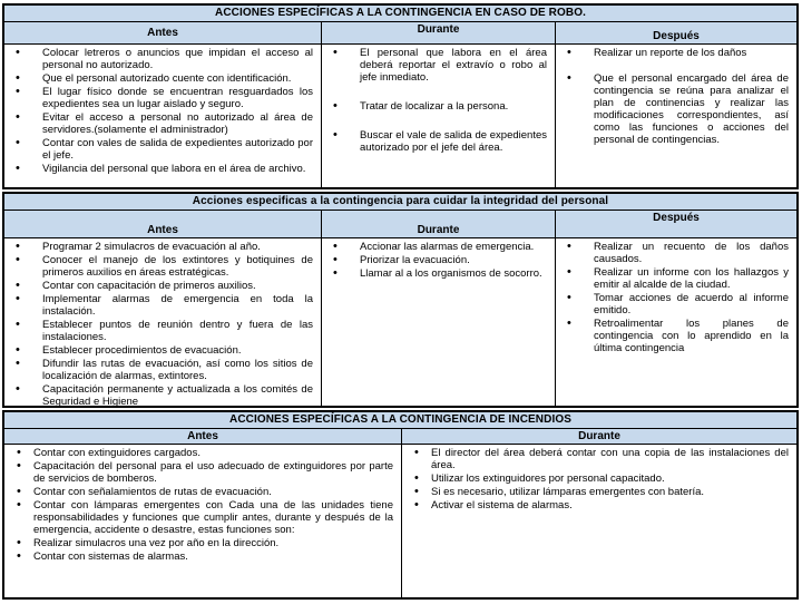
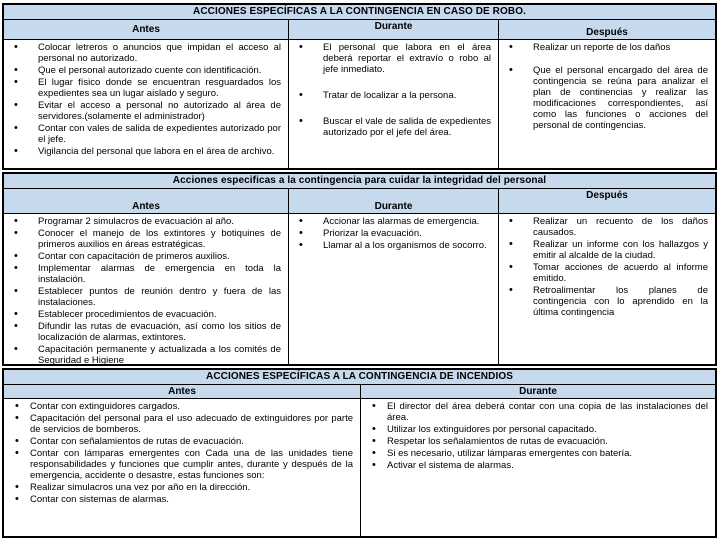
  ACCIONES ESPECÍFICAS A LA CONTINGENCIA EN CASO DE ROBO.
  Antes
  Durante
  Después
  Colocar letreros o anuncios que impidan el acceso al personal no autorizado.
  Que el personal autorizado cuente con identificación.
  El lugar físico donde se encuentran resguardados los expedientes sea un lugar aislado y seguro.
  Evitar el acceso a personal no autorizado al área de servidores.(solamente el administrador)
  Contar con vales de salida de expedientes autorizado por el jefe.
  Vigilancia del personal que labora en el área de archivo.
  El personal que labora en el área deberá reportar el extravío o robo al jefe inmediato.
  Tratar de localizar a la persona.
  Buscar el vale de salida de expedientes autorizado por el jefe del área.
  Realizar un reporte de los daños
  Que el personal encargado del área de contingencia se reúna para analizar el plan de continencias y realizar las modificaciones correspondientes, así como las funciones o acciones del personal de contingencias.
  Acciones especificas a la contingencia para cuidar la integridad del personal
  Antes
  Durante
  Después
  Programar 2 simulacros de evacuación al año.
  Conocer el manejo de los extintores y botiquines de primeros auxilios en áreas estratégicas.
  Contar con capacitación de primeros auxilios.
  Implementar alarmas de emergencia en toda la instalación.
  Establecer puntos de reunión dentro y fuera de las instalaciones.
  Establecer procedimientos de evacuación.
  Difundir las rutas de evacuación, así como los sitios de localización de alarmas, extintores.
  Capacitación permanente y actualizada a los comités de Seguridad e Higiene
  Accionar las alarmas de emergencia.
  Priorizar la evacuación.
  Llamar al a los organismos de socorro.
  Realizar un recuento de los daños causados.
  Realizar un informe con los hallazgos y emitir al alcalde de la ciudad.
  Tomar acciones de acuerdo al informe emitido.
  Retroalimentar los planes de contingencia con lo aprendido en la última contingencia
  ACCIONES ESPECÍFICAS A LA CONTINGENCIA DE INCENDIOS
  Antes
  Durante
  Contar con extinguidores cargados.
  Capacitación del personal para el uso adecuado de extinguidores por parte de servicios de bomberos.
  Contar con señalamientos de rutas de evacuación.
  Contar con lámparas emergentes con Cada una de las unidades tiene responsabilidades y funciones que cumplir antes, durante y después de la emergencia, accidente o desastre, estas funciones son:
  Realizar simulacros una vez por año en la dirección.
  Contar con sistemas de alarmas.
  El director del área deberá contar con una copia de las instalaciones del área.
  Utilizar los extinguidores por personal capacitado.
+ Respetar los señalamientos de rutas de evacuación.
  Si es necesario, utilizar lámparas emergentes con batería.
  Activar el sistema de alarmas.
